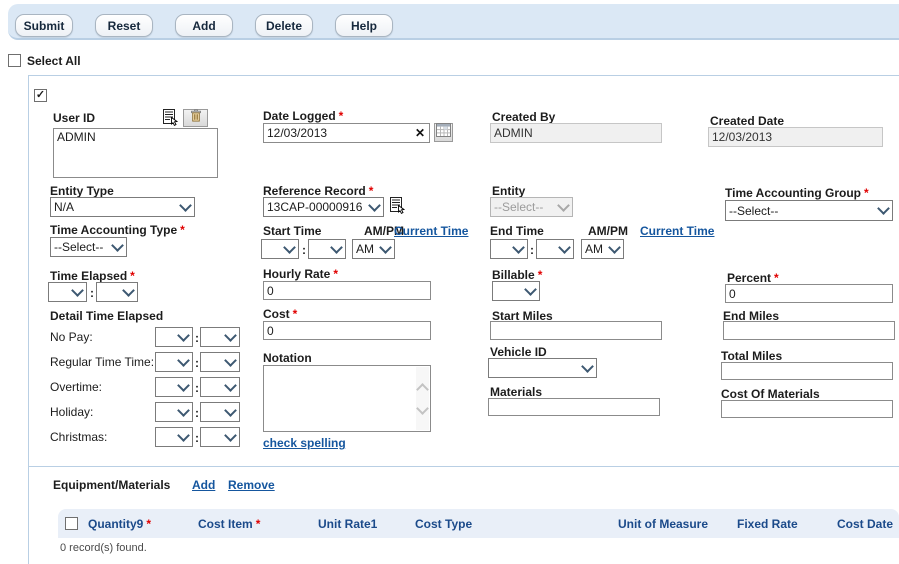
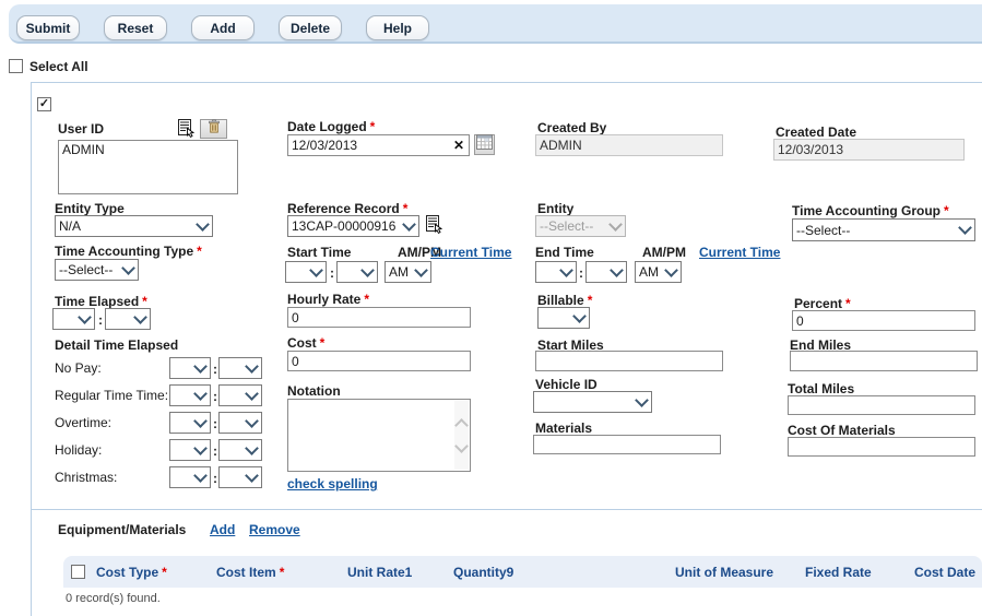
  Submit
  Reset
  Add
  Delete
  Help
  Select All
  ✓
  User ID
  ADMIN
  Date Logged *
  12/03/2013
  ✕
  Created By
  ADMIN
  Created Date
  12/03/2013
  Entity Type
  N/A
  Reference Record *
  13CAP-00000916
  Entity
  --Select--
  Time Accounting Group *
  --Select--
  Time Accounting Type *
  --Select--
  Start Time
  AM/PM
  Current Time
  :
  AM
  End Time
  AM/PM
  Current Time
  :
  AM
  Time Elapsed *
  :
  Hourly Rate *
  0
  Billable *
  Percent *
  0
  Detail Time Elapsed
  Cost *
  0
  Start Miles
  End Miles
  No Pay:
  :
  Regular Time Time:
  :
  Overtime:
  :
  Holiday:
  :
  Christmas:
  :
  Notation
  check spelling
  Vehicle ID
  Materials
  Total Miles
  Cost Of Materials
  Equipment/Materials
  Add
  Remove
- Quantity9 *
+ Cost Type *
  Cost Item *
  Unit Rate1
- Cost Type
+ Quantity9
  Unit of Measure
  Fixed Rate
  Cost Date
  0 record(s) found.
